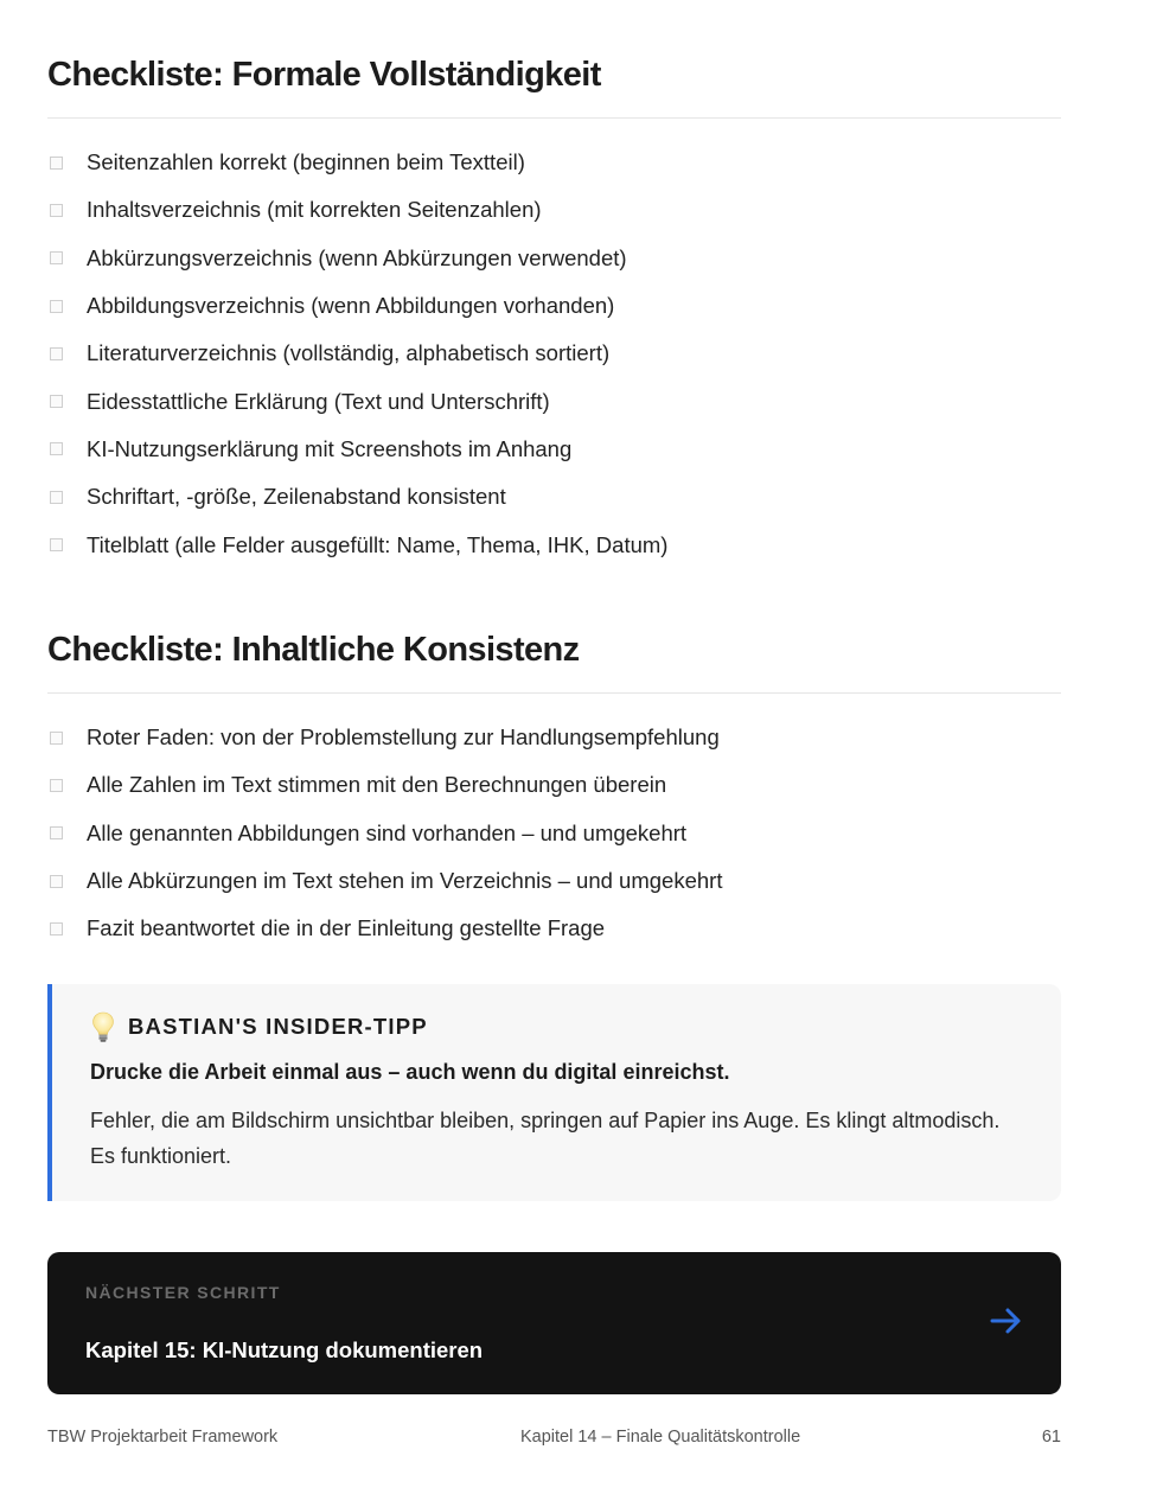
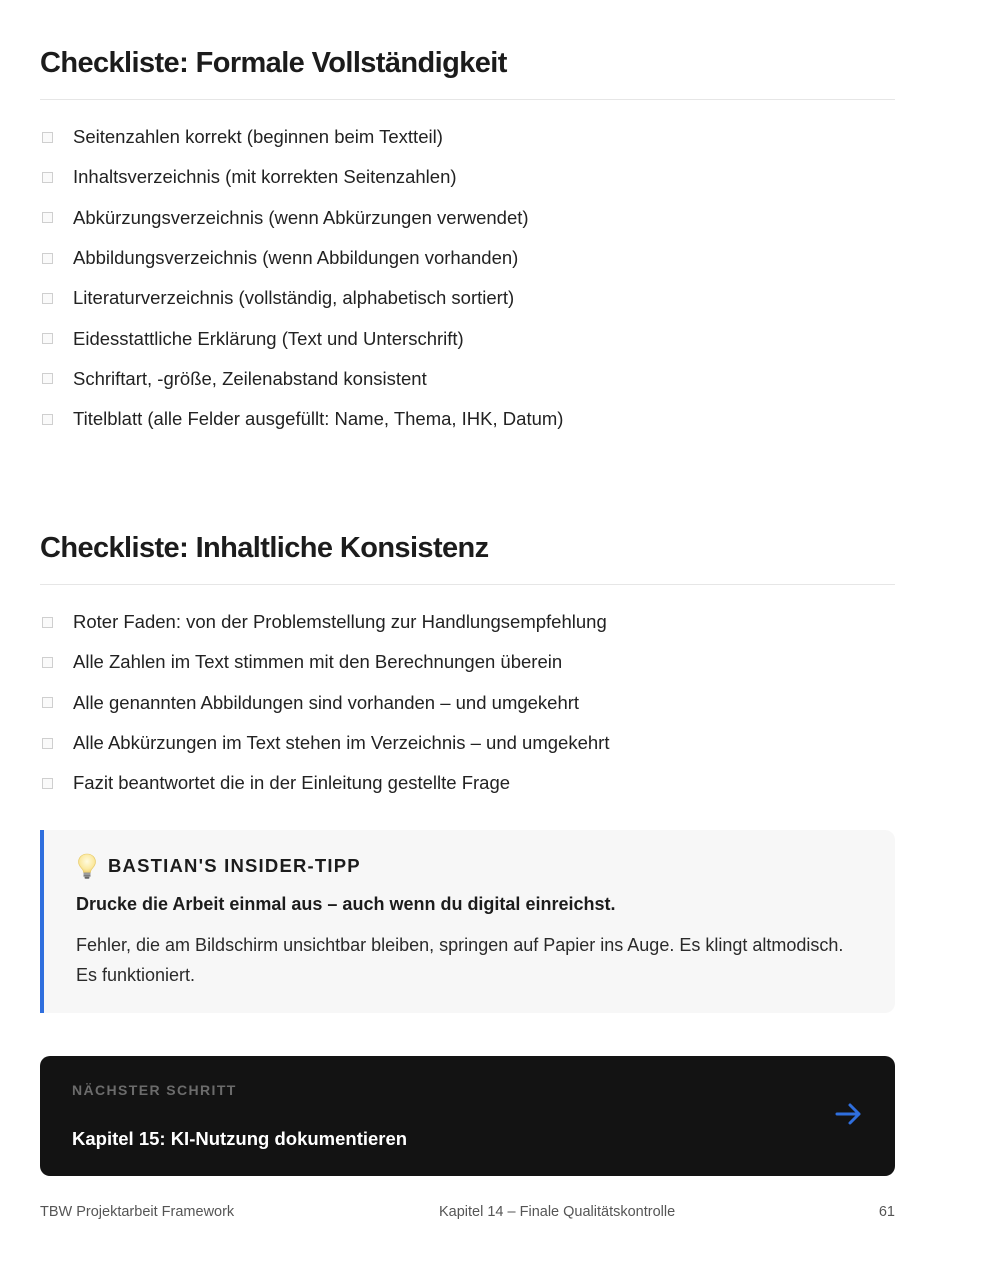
  Checkliste: Formale Vollständigkeit
  Seitenzahlen korrekt (beginnen beim Textteil)
  Inhaltsverzeichnis (mit korrekten Seitenzahlen)
  Abkürzungsverzeichnis (wenn Abkürzungen verwendet)
  Abbildungsverzeichnis (wenn Abbildungen vorhanden)
  Literaturverzeichnis (vollständig, alphabetisch sortiert)
  Eidesstattliche Erklärung (Text und Unterschrift)
- KI-Nutzungserklärung mit Screenshots im Anhang
  Schriftart, -größe, Zeilenabstand konsistent
  Titelblatt (alle Felder ausgefüllt: Name, Thema, IHK, Datum)
  Checkliste: Inhaltliche Konsistenz
  Roter Faden: von der Problemstellung zur Handlungsempfehlung
  Alle Zahlen im Text stimmen mit den Berechnungen überein
  Alle genannten Abbildungen sind vorhanden – und umgekehrt
  Alle Abkürzungen im Text stehen im Verzeichnis – und umgekehrt
  Fazit beantwortet die in der Einleitung gestellte Frage
  BASTIAN'S INSIDER-TIPP
  Drucke die Arbeit einmal aus – auch wenn du digital einreichst.
  Fehler, die am Bildschirm unsichtbar bleiben, springen auf Papier ins Auge. Es klingt altmodisch. Es funktioniert.
  NÄCHSTER SCHRITT
  Kapitel 15: KI-Nutzung dokumentieren
  TBW Projektarbeit Framework
  Kapitel 14 – Finale Qualitätskontrolle
  61
